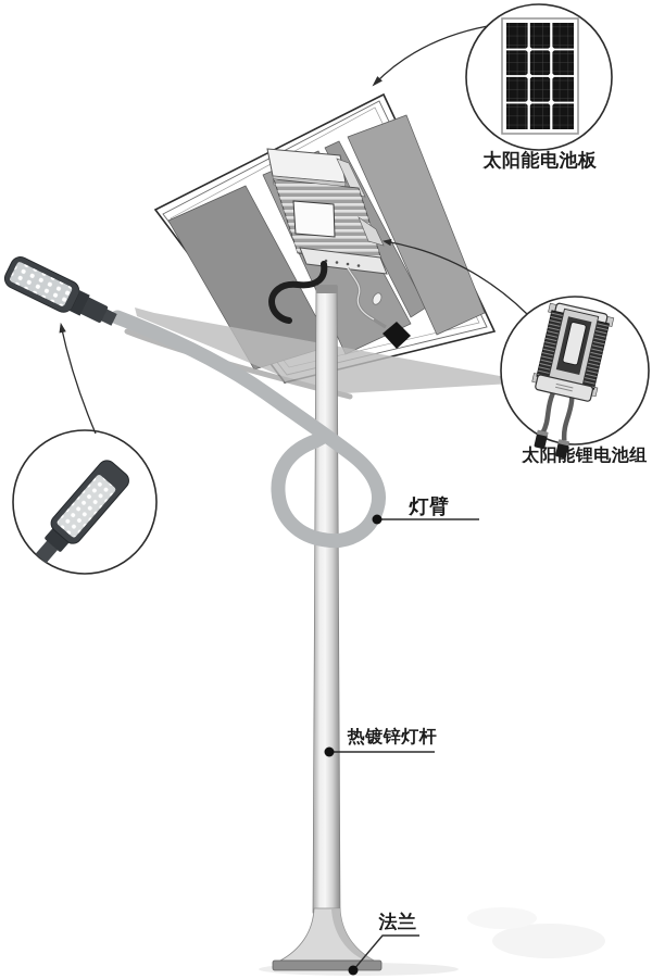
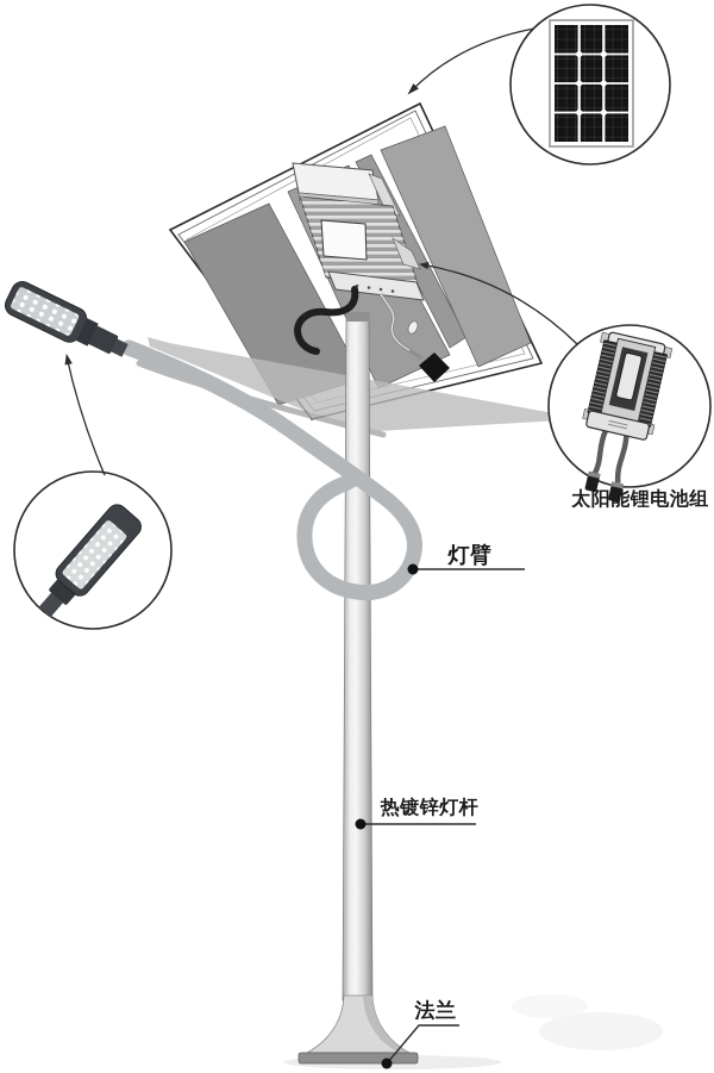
- 太阳能电池板
  太阳能锂电池组
  灯臂
  热镀锌灯杆
  法兰
